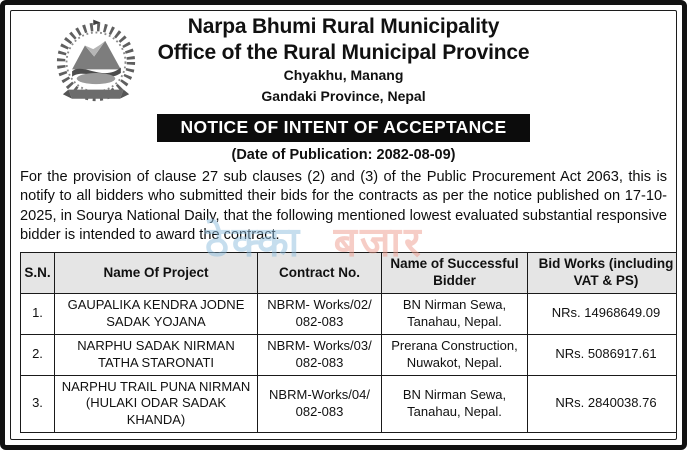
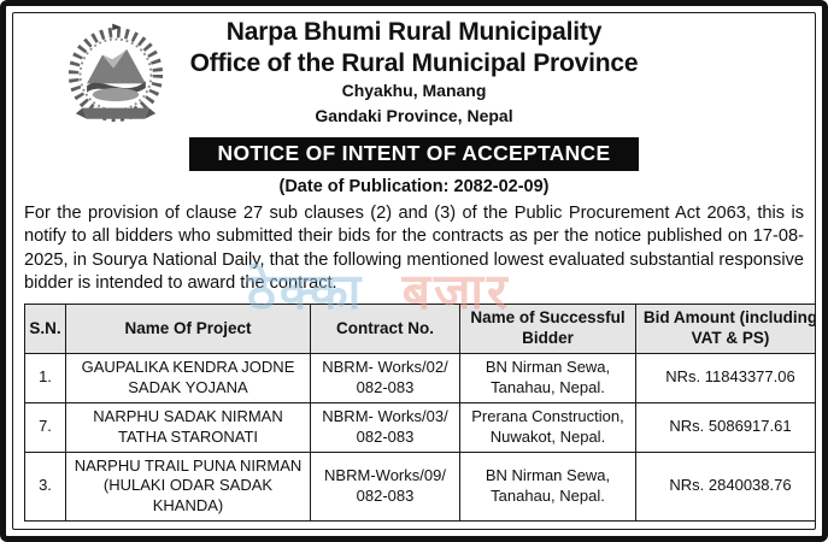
  Narpa Bhumi Rural Municipality
  Office of the Rural Municipal Province
  Chyakhu, Manang
  Gandaki Province, Nepal
  NOTICE OF INTENT OF ACCEPTANCE
- (Date of Publication: 2082-08-09)
+ (Date of Publication: 2082-02-09)
- For the provision of clause 27 sub clauses (2) and (3) of the Public Procurement Act 2063, this is notify to all bidders who submitted their bids for the contracts as per the notice published on 17-10-2025, in Sourya National Daily, that the following mentioned lowest evaluated substantial responsive bidder is intended to award the contract.
+ For the provision of clause 27 sub clauses (2) and (3) of the Public Procurement Act 2063, this is notify to all bidders who submitted their bids for the contracts as per the notice published on 17-08-2025, in Sourya National Daily, that the following mentioned lowest evaluated substantial responsive bidder is intended to award the contract.
  ठेक्का बजार
- S.N.	Name Of Project	Contract No.	Name of Successful Bidder	Bid Works (including VAT & PS)
+ S.N.	Name Of Project	Contract No.	Name of Successful Bidder	Bid Amount (including VAT & PS)
- 1.	GAUPALIKA KENDRA JODNE SADAK YOJANA	NBRM- Works/02/ 082-083	BN Nirman Sewa, Tanahau, Nepal.	NRs. 14968649.09
+ 1.	GAUPALIKA KENDRA JODNE SADAK YOJANA	NBRM- Works/02/ 082-083	BN Nirman Sewa, Tanahau, Nepal.	NRs. 11843377.06
- 2.	NARPHU SADAK NIRMAN TATHA STARONATI	NBRM- Works/03/ 082-083	Prerana Construction, Nuwakot, Nepal.	NRs. 5086917.61
+ 7.	NARPHU SADAK NIRMAN TATHA STARONATI	NBRM- Works/03/ 082-083	Prerana Construction, Nuwakot, Nepal.	NRs. 5086917.61
- 3.	NARPHU TRAIL PUNA NIRMAN (HULAKI ODAR SADAK KHANDA)	NBRM-Works/04/ 082-083	BN Nirman Sewa, Tanahau, Nepal.	NRs. 2840038.76
+ 3.	NARPHU TRAIL PUNA NIRMAN (HULAKI ODAR SADAK KHANDA)	NBRM-Works/09/ 082-083	BN Nirman Sewa, Tanahau, Nepal.	NRs. 2840038.76
